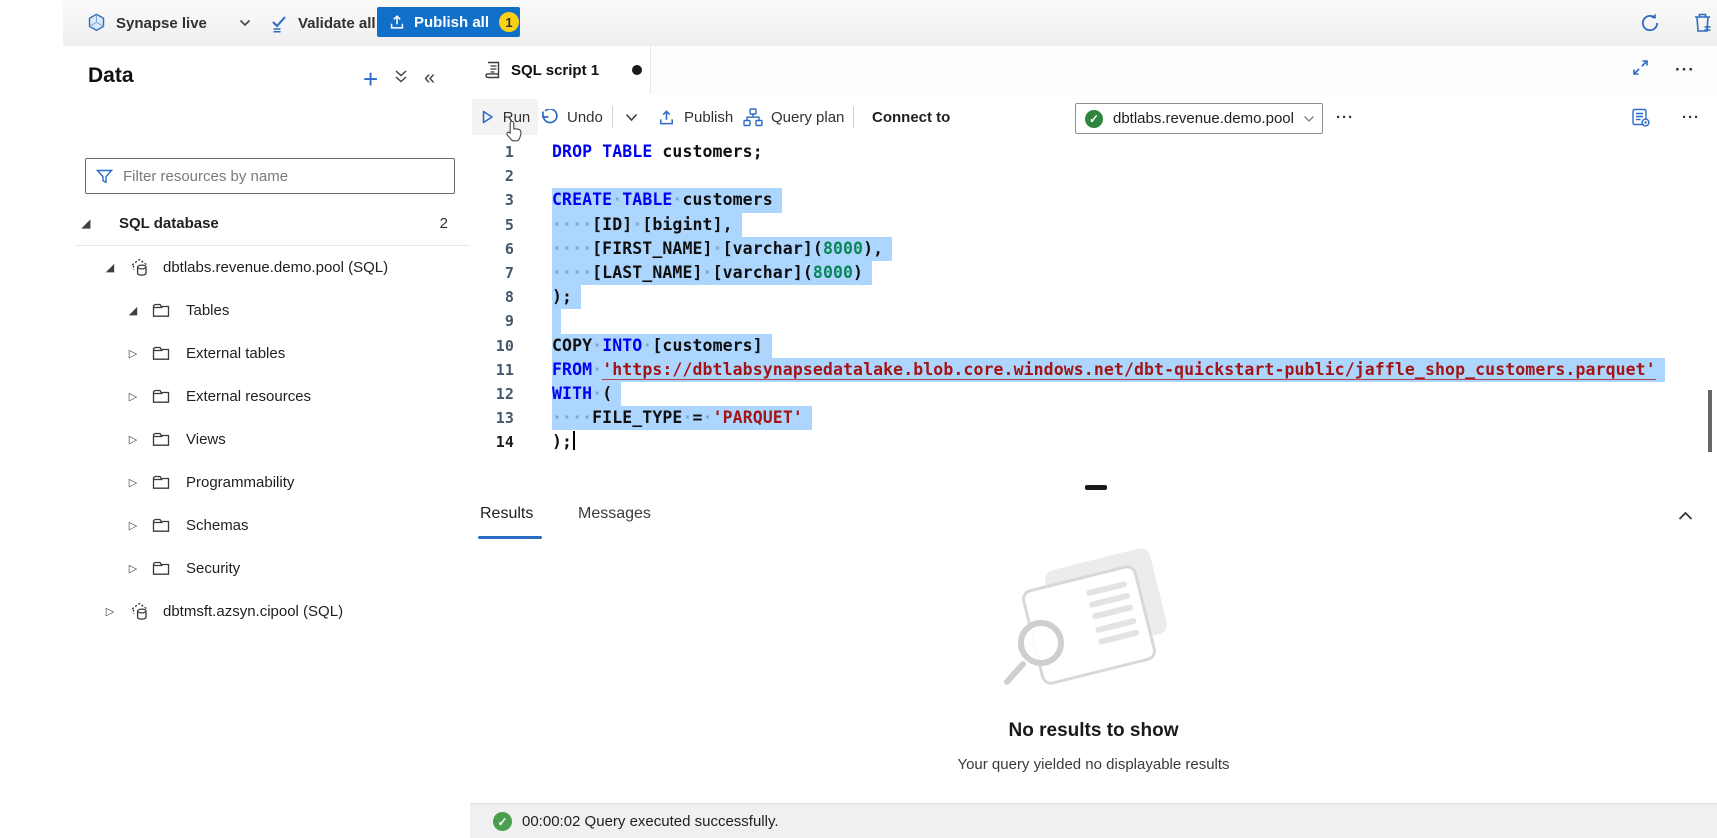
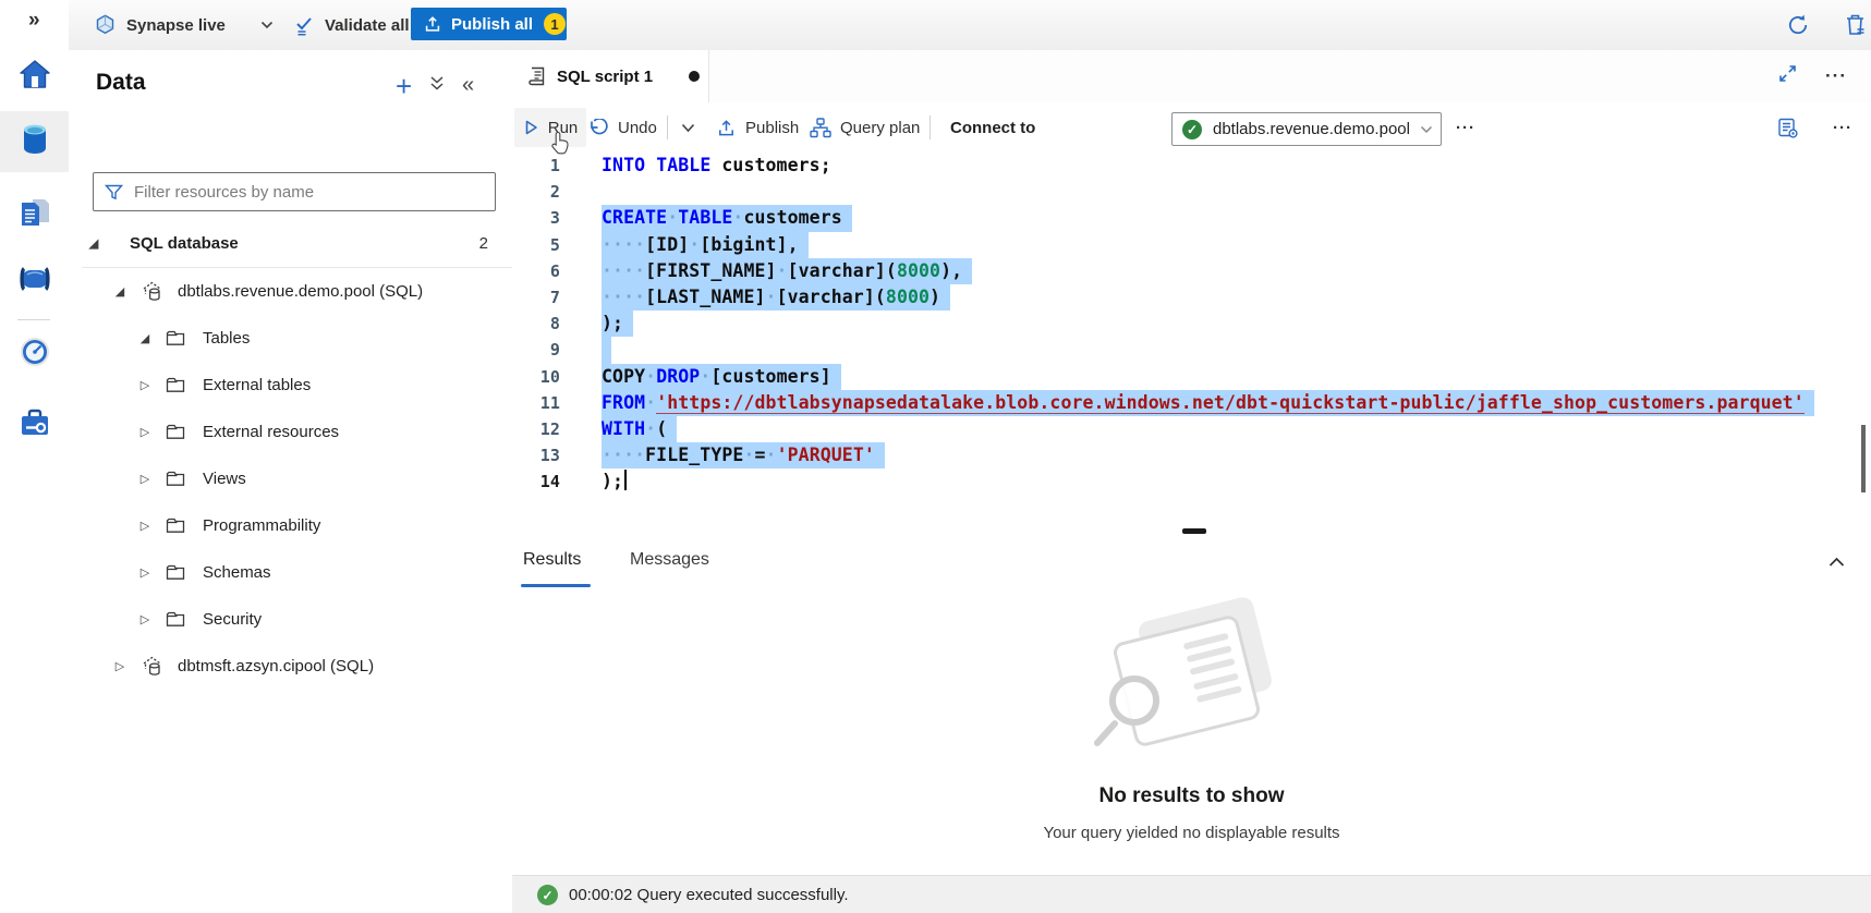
+ »
  Synapse live
  Validate all
  Publish all
  1
  Data
  +
  «
  Filter resources by name
  ◢
  SQL database
  2
  ◢
  dbtlabs.revenue.demo.pool (SQL)
  ◢
  Tables
  ▷
  External tables
  ▷
  External resources
  ▷
  Views
  ▷
  Programmability
  ▷
  Schemas
  ▷
  Security
  ▷
  dbtmsft.azsyn.cipool (SQL)
  SQL script 1
  ···
  Run
  Undo
  Publish
  Query plan
  Connect to
  ✓
  dbtlabs.revenue.demo.pool
  ···
  ···
- 1 DROP TABLE customers;
+ 1 INTO TABLE customers;
  2
  3 CREATE·TABLE·customers
  5 ····[ID]·[bigint],
  6 ····[FIRST_NAME]·[varchar](8000),
  7 ····[LAST_NAME]·[varchar](8000)
  8 );
  9
- 10 COPY·INTO·[customers]
+ 10 COPY·DROP·[customers]
  11 FROM·'https://dbtlabsynapsedatalake.blob.core.windows.net/dbt-quickstart-public/jaffle_shop_customers.parquet'
  12 WITH·(
  13 ····FILE_TYPE·=·'PARQUET'
  14 );
  Results
  Messages
  No results to show
  Your query yielded no displayable results
  ✓
  00:00:02 Query executed successfully.
